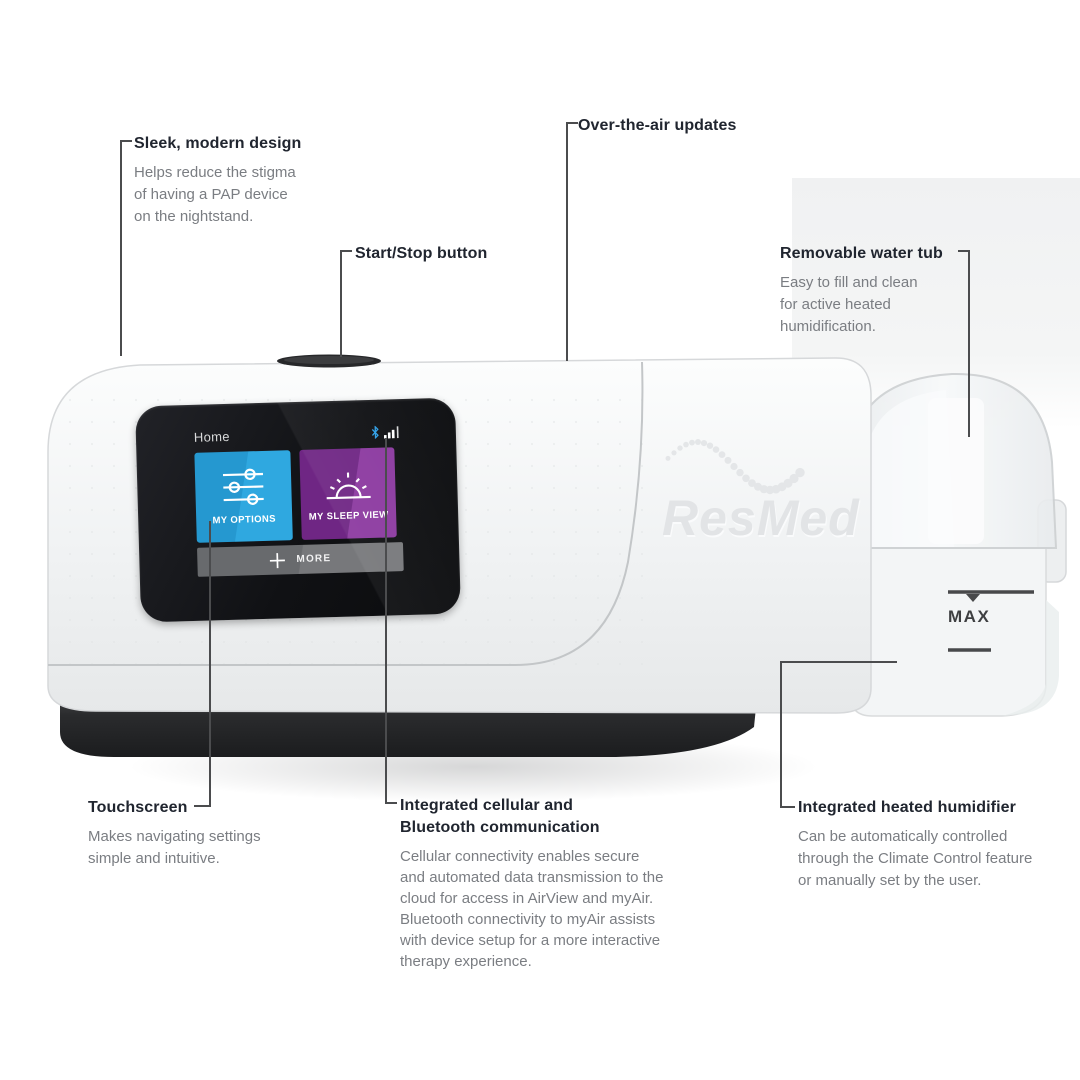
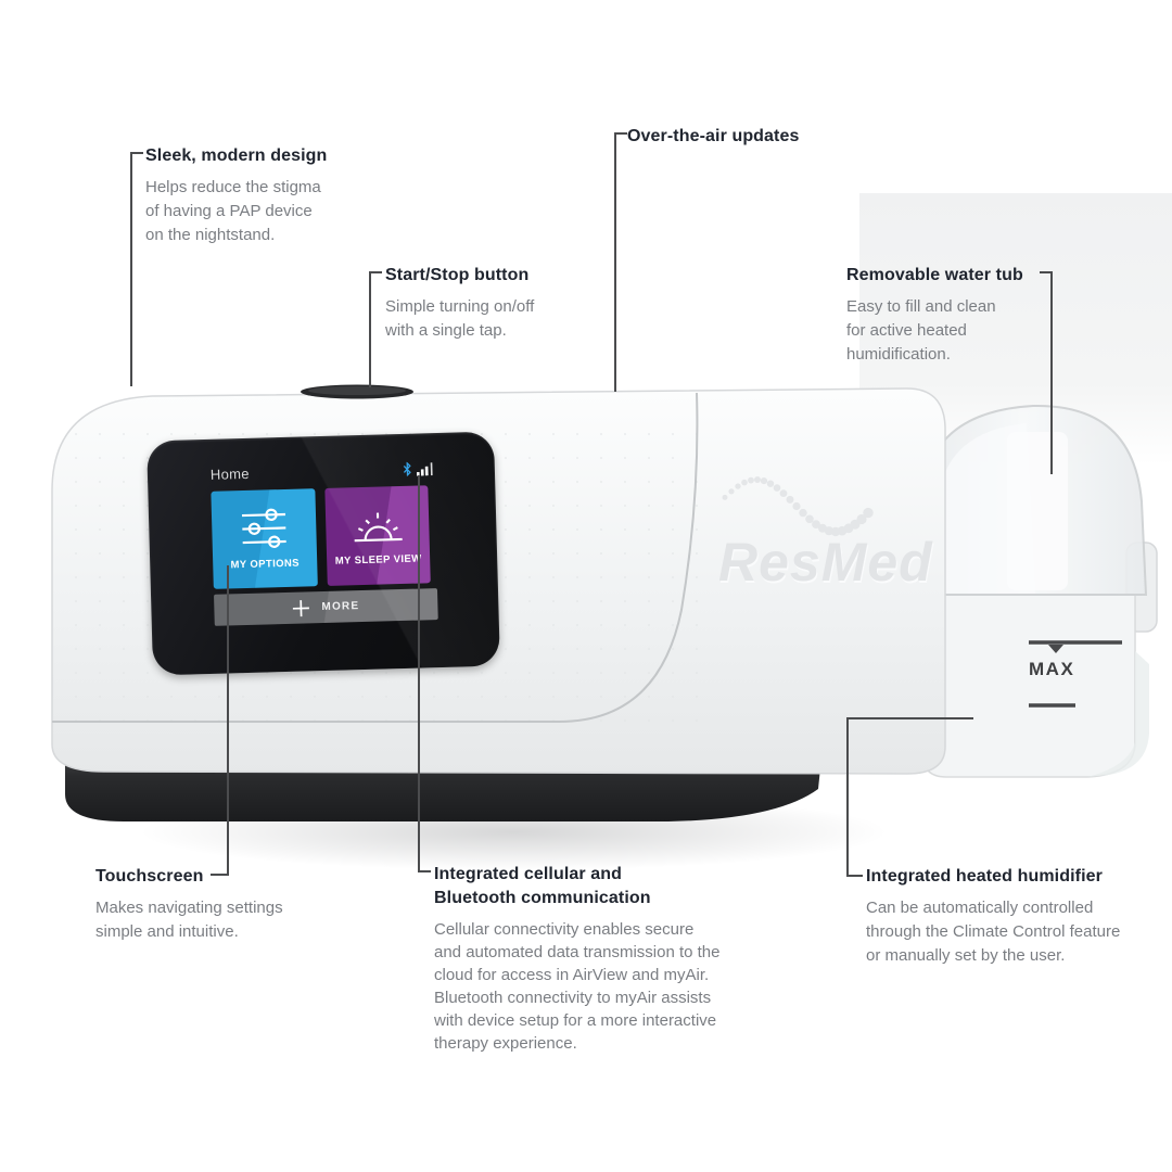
  MAX
  ResMed
  Sleek, modern design
  Helps reduce the stigma
  of having a PAP device
  on the nightstand.
  Over-the-air updates
  Start/Stop button
+ Simple turning on/off
+ with a single tap.
  Removable water tub
  Easy to fill and clean
  for active heated
  humidification.
  Touchscreen
  Makes navigating settings
  simple and intuitive.
  Integrated cellular and
  Bluetooth communication
  Cellular connectivity enables secure
  and automated data transmission to the
  cloud for access in AirView and myAir.
  Bluetooth connectivity to myAir assists
  with device setup for a more interactive
  therapy experience.
  Integrated heated humidifier
  Can be automatically controlled
  through the Climate Control feature
  or manually set by the user.
